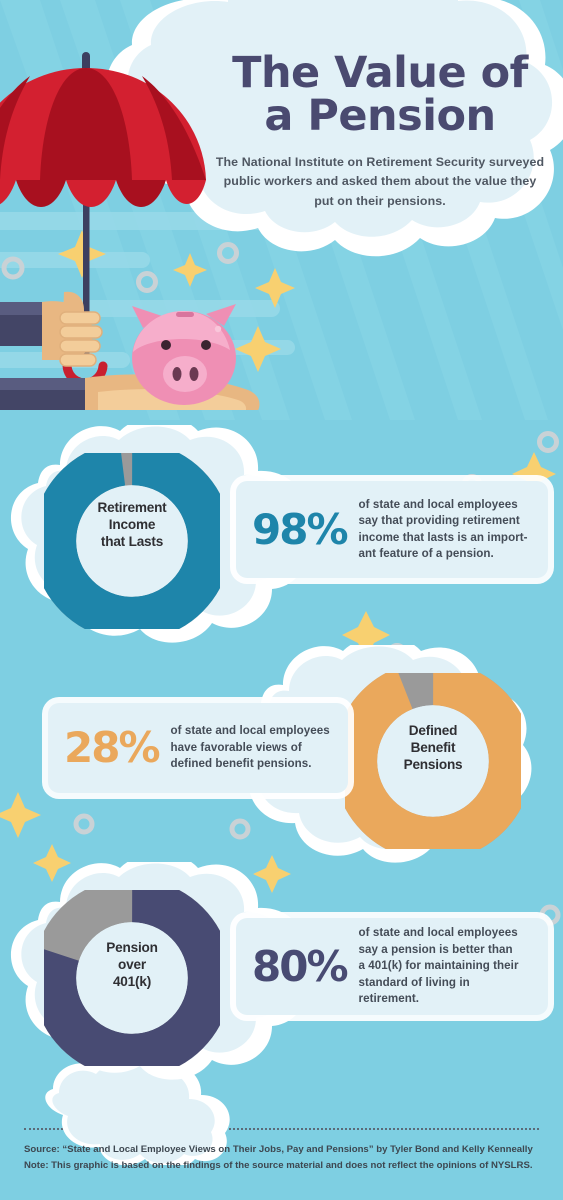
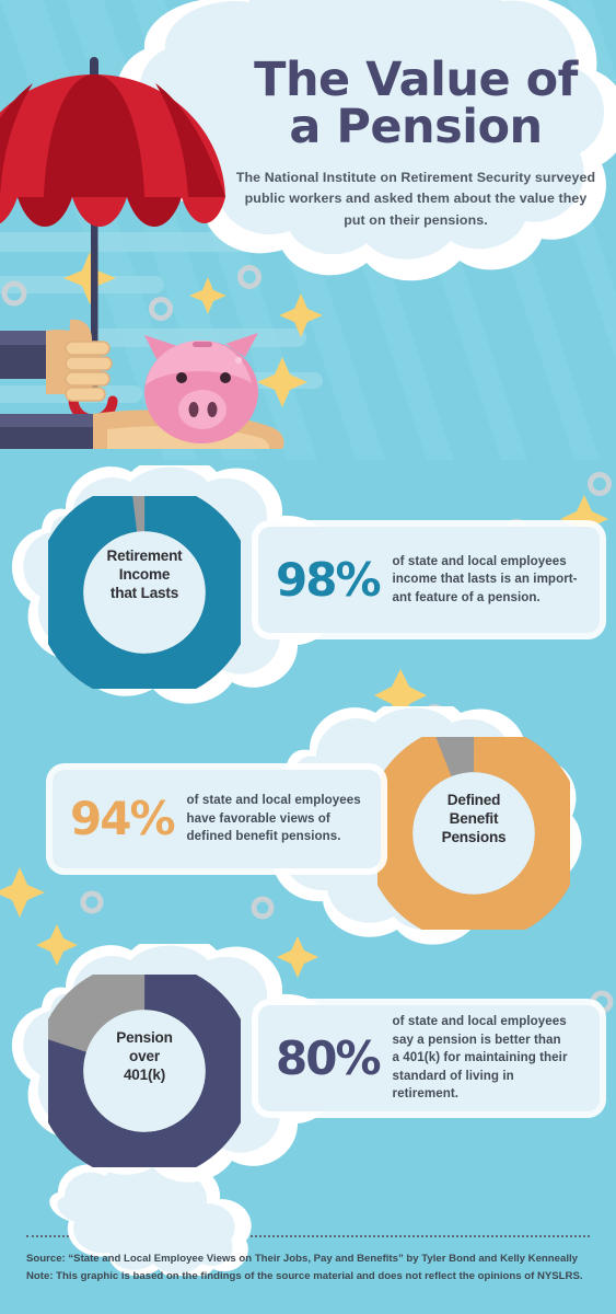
  The Value of
  a Pension
  The National Institute on Retirement Security surveyed public workers and asked them about the value they put on their pensions.
  Retirement
  Income
  that Lasts
  98%
  of state and local employees
- say that providing retirement
  income that lasts is an import-
  ant feature of a pension.
  Defined
  Benefit
  Pensions
- 28%
+ 94%
  of state and local employees
  have favorable views of
  defined benefit pensions.
  Pension
  over
  401(k)
  80%
  of state and local employees
  say a pension is better than
  a 401(k) for maintaining their
  standard of living in retirement.
- Source: “State and Local Employee Views on Their Jobs, Pay and Pensions” by Tyler Bond and Kelly Kenneally
+ Source: “State and Local Employee Views on Their Jobs, Pay and Benefits” by Tyler Bond and Kelly Kenneally
  Note: This graphic is based on the findings of the source material and does not reflect the opinions of NYSLRS.
